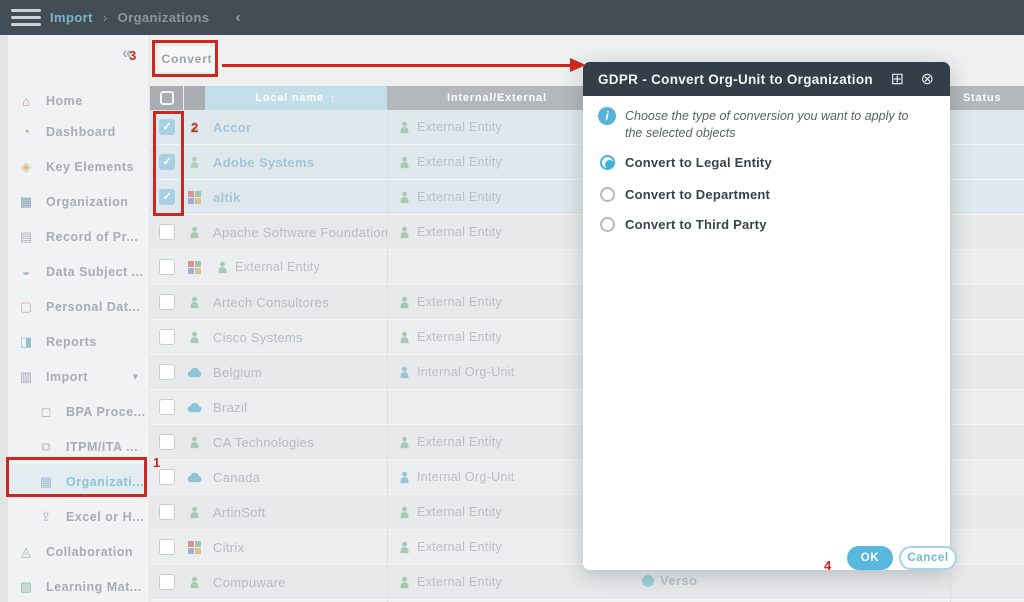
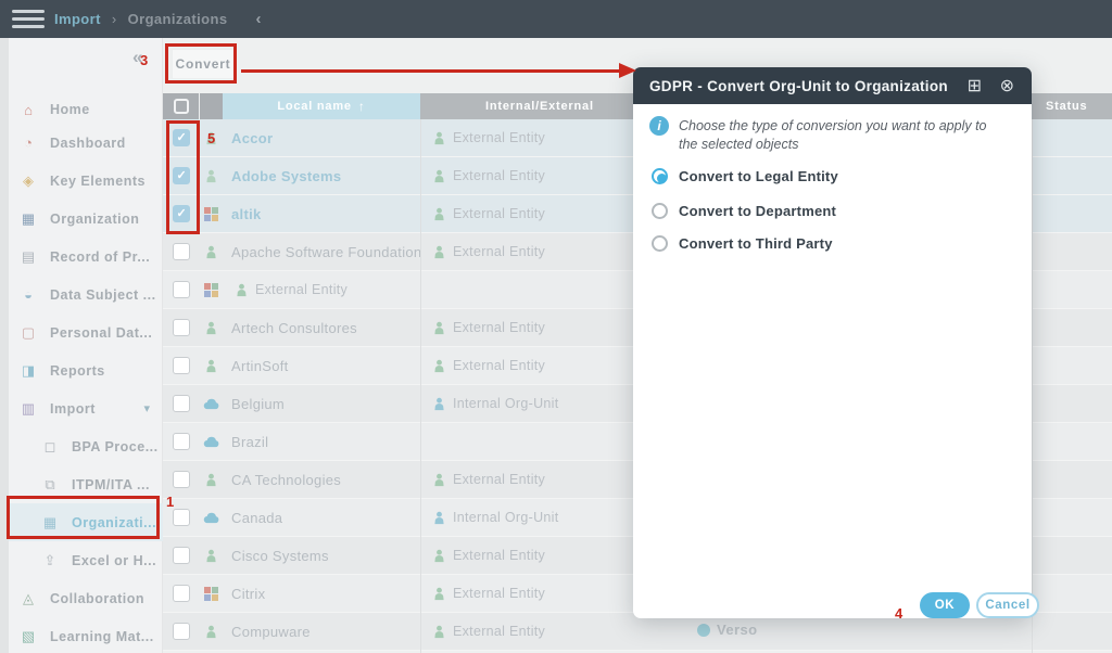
  Import › Organizations ‹
  «
  ⌂
  Home
  ◔
  Dashboard
  ◈
  Key Elements
  ▦
  Organization
  ▤
  Record of Pr...
  ◒
  Data Subject ...
  ▢
  Personal Dat...
  ◨
  Reports
  ▥
  Import
  ▾
  ◻
  BPA Proce...
  ⧉
  ITPM/ITA ...
  ▦
  Organizati...
  ⇪
  Excel or H...
  ◬
  Collaboration
  ▧
  Learning Mat...
  Convert
  Local name
  ↑
  Internal/External
  Status
  Accor
  External Entity
  Adobe Systems
  External Entity
  altik
  External Entity
  Apache Software Foundation
  External Entity
  External Entity
  Artech Consultores
  External Entity
- Cisco Systems
+ ArtinSoft
  External Entity
  Belgium
  Internal Org-Unit
  Brazil
  CA Technologies
  External Entity
  Canada
  Internal Org-Unit
- ArtinSoft
+ Cisco Systems
  External Entity
  Citrix
  External Entity
  Compuware
  External Entity
  Verso
  GDPR - Convert Org-Unit to Organization
  ⊞
  ⊗
  i
  Choose the type of conversion you want to apply to the selected objects
  Convert to Legal Entity
  Convert to Department
  Convert to Third Party
  OK
  Cancel
  3
- 2
+ 5
  1
  4
